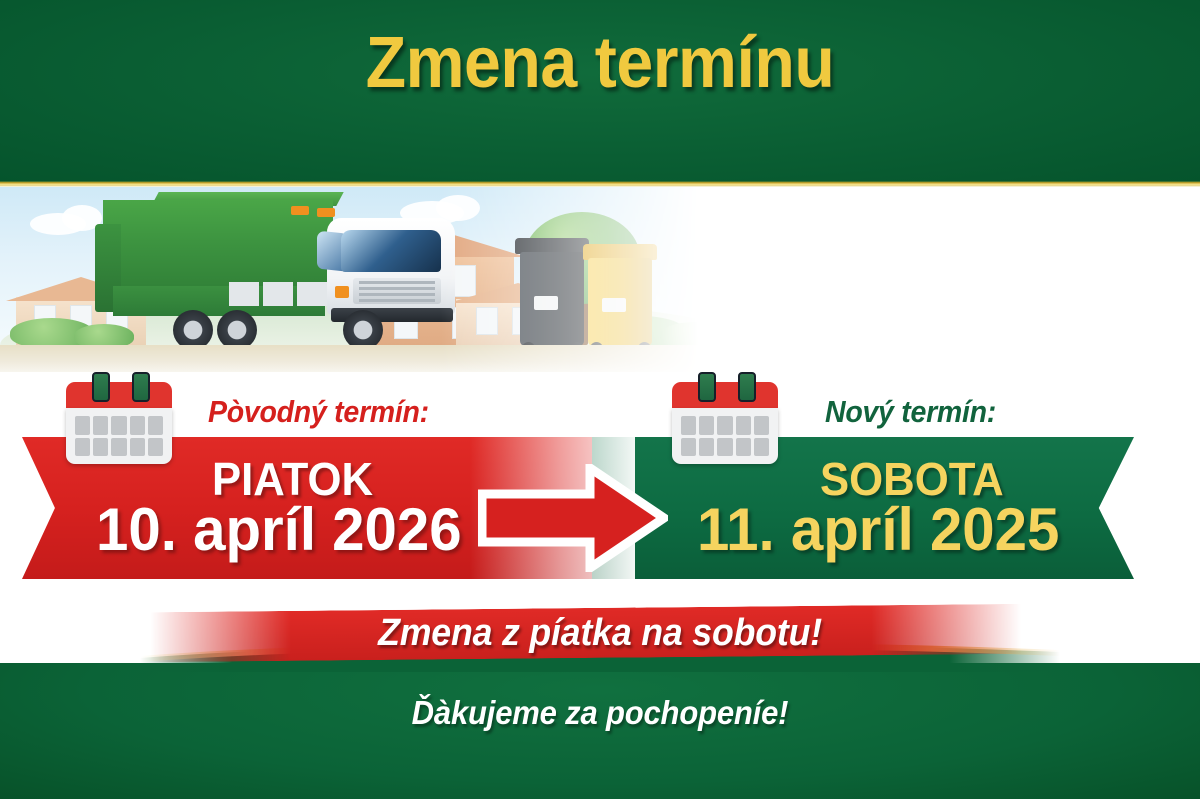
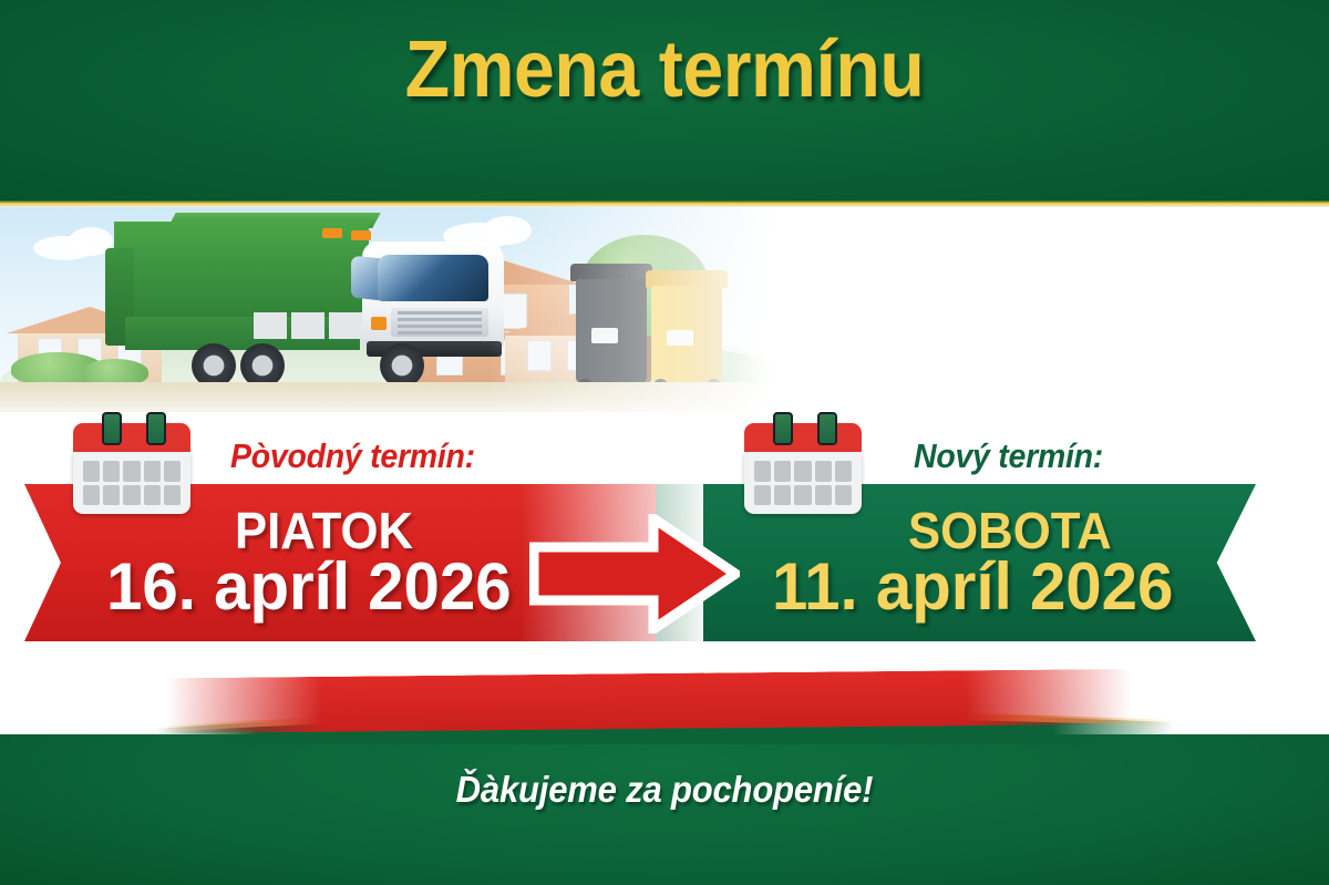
  Zmena termínu
  Pòvodný termín:
  PIATOK
- 10. apríl 2026
+ 16. apríl 2026
  Nový termín:
  SOBOTA
- 11. apríl 2025
+ 11. apríl 2026
- Zmena z píatka na sobotu!
  Ďàkujeme za pochopeníe!
